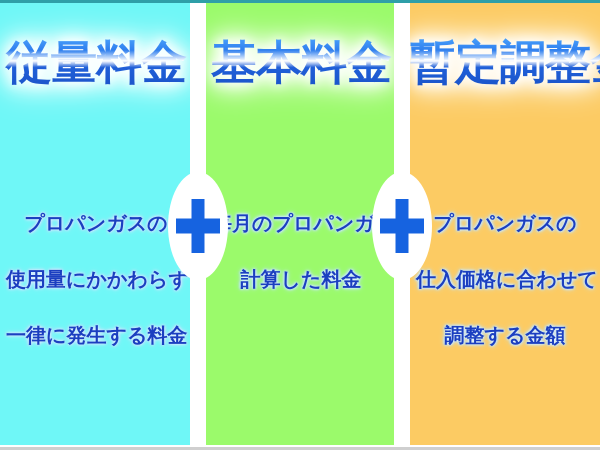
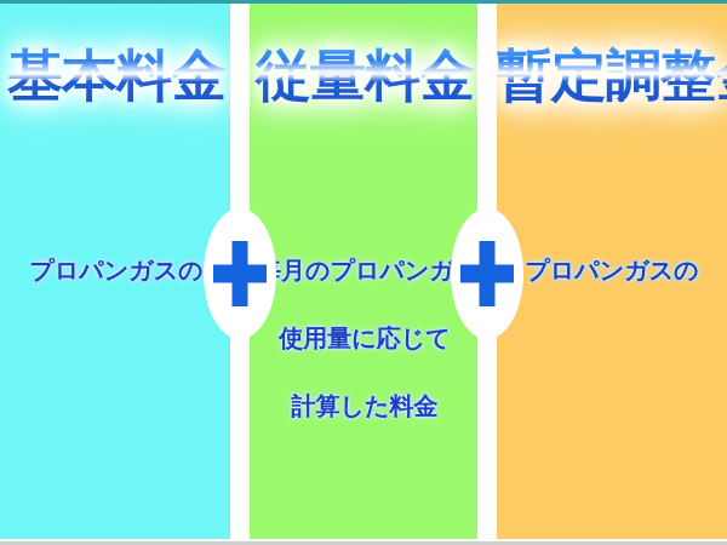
- 従量料金
+ 基本料金
  プロパンガスの
- 使用量にかかわらず
- 一律に発生する料金
- 基本料金
+ 従量料金
  月のプロパンガ
+ 使用量に応じて
  計算した料金
  暫定調整
  プロパンガスの
- 仕入価格に合わせて
- 調整する金額
